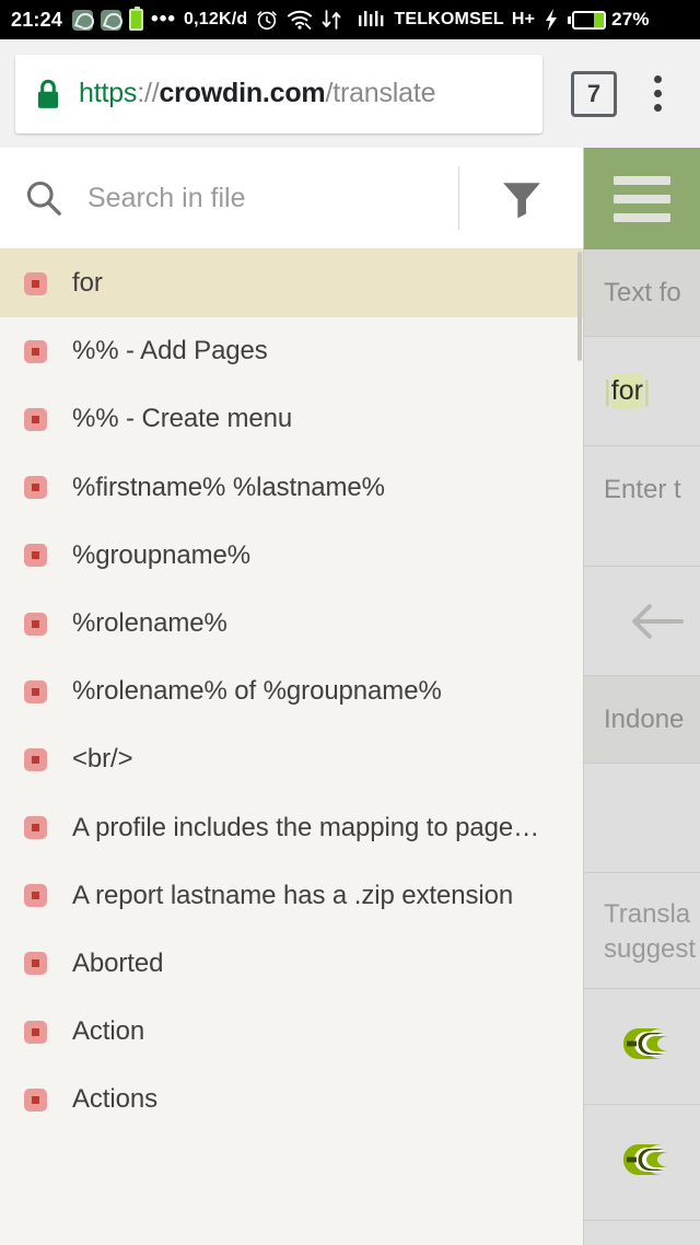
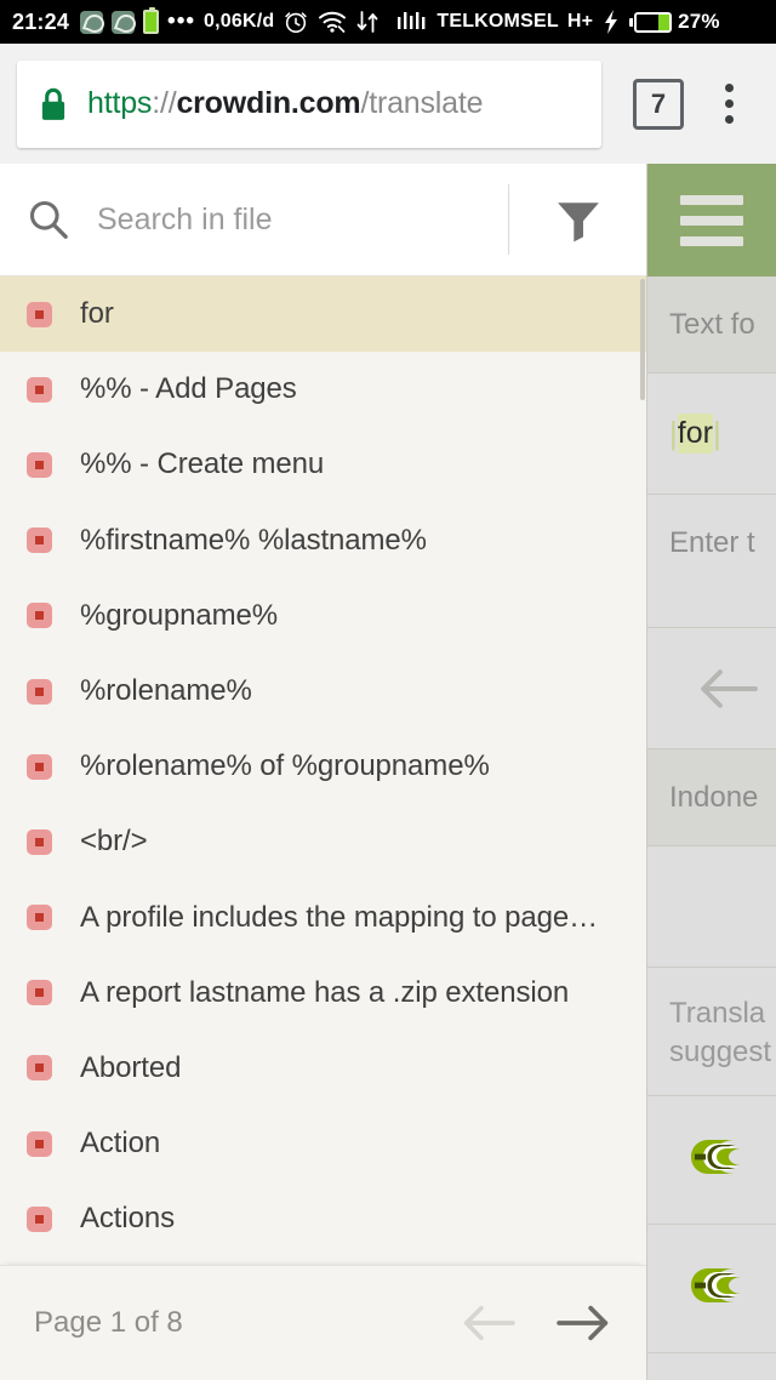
  21:24
  •••
- 0,12K/d
+ 0,06K/d
  TELKOMSEL
  H+
  27%
  https://crowdin.com/translate
  7
  Search in file
  for
  %% - Add Pages
  %% - Create menu
  %firstname% %lastname%
  %groupname%
  %rolename%
  %rolename% of %groupname%
  <br/>
  A profile includes the mapping to page…
  A report lastname has a .zip extension
  Aborted
  Action
  Actions
+ Page 1 of 8
  Text fo
  |
  for
  |
  Enter t
  Indone
  Transla
  suggest
